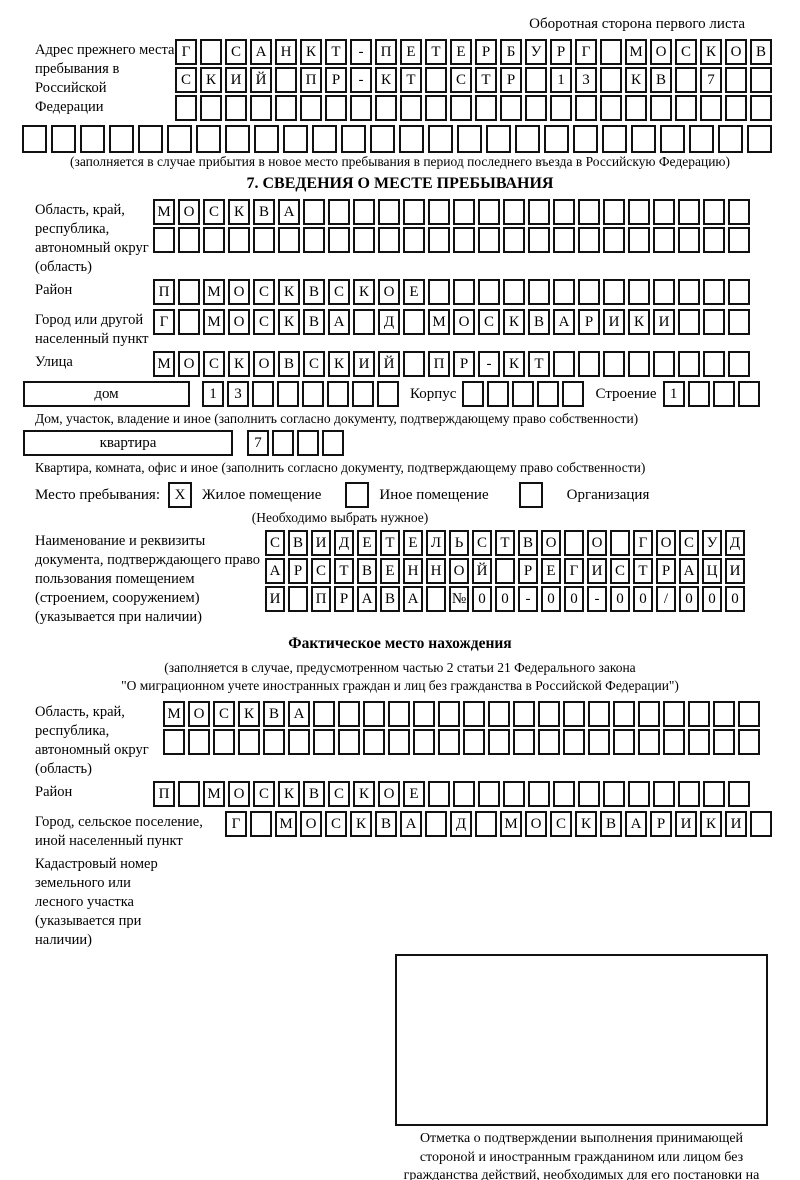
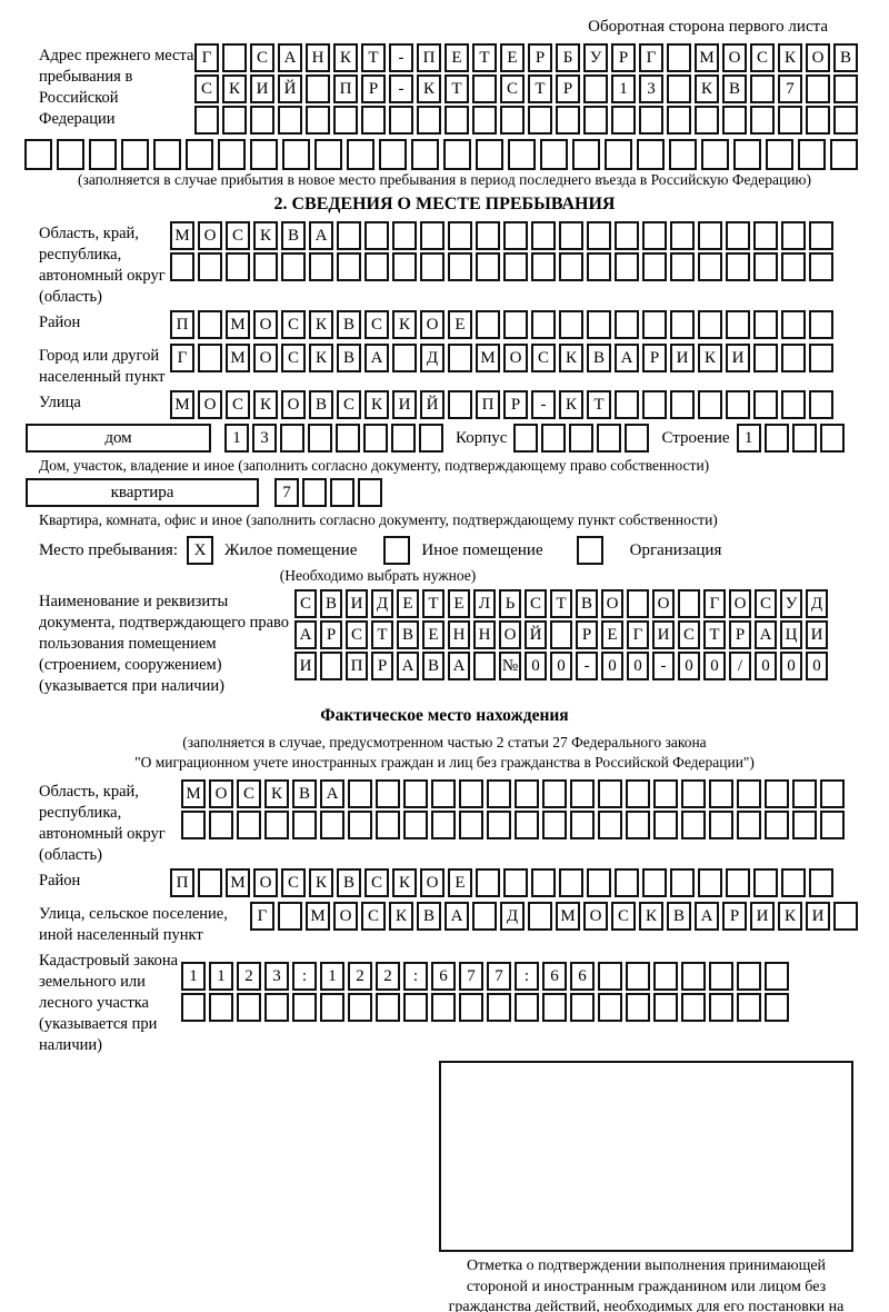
  Оборотная сторона первого листа
  Адрес прежнего места пребывания в Российской Федерации
  Г С А Н К Т - П Е Т Е Р Б У Р Г М О С К О В
  С К И Й П Р - К Т С Т Р 1 3 К В 7
  (заполняется в случае прибытия в новое место пребывания в период последнего въезда в Российскую Федерацию)
- 7. СВЕДЕНИЯ О МЕСТЕ ПРЕБЫВАНИЯ
+ 2. СВЕДЕНИЯ О МЕСТЕ ПРЕБЫВАНИЯ
  Область, край, республика, автономный округ (область)
  М О С К В А
  Район
  П М О С К В С К О Е
  Город или другой населенный пункт
  Г М О С К В А Д М О С К В А Р И К И
  Улица
  М О С К О В С К И Й П Р - К Т
  дом
  1 3
  Корпус
  Строение
  1
  Дом, участок, владение и иное (заполнить согласно документу, подтверждающему право собственности)
  квартира
  7
- Квартира, комната, офис и иное (заполнить согласно документу, подтверждающему право собственности)
+ Квартира, комната, офис и иное (заполнить согласно документу, подтверждающему пункт собственности)
  Место пребывания:
  X
  Жилое помещение
  Иное помещение
  Организация
  (Необходимо выбрать нужное)
  Наименование и реквизиты документа, подтверждающего право пользования помещением (строением, сооружением) (указывается при наличии)
  С В И Д Е Т Е Л Ь С Т В О О Г О С У Д
  А Р С Т В Е Н Н О Й Р Е Г И С Т Р А Ц И
  И П Р А В А № 0 0 - 0 0 - 0 0 / 0 0 0
  Фактическое место нахождения
- (заполняется в случае, предусмотренном частью 2 статьи 21 Федерального закона
+ (заполняется в случае, предусмотренном частью 2 статьи 27 Федерального закона
  "О миграционном учете иностранных граждан и лиц без гражданства в Российской Федерации")
  Область, край, республика, автономный округ (область)
  М О С К В А
  Район
  П М О С К В С К О Е
- Город, сельское поселение, иной населенный пункт
+ Улица, сельское поселение, иной населенный пункт
  Г М О С К В А Д М О С К В А Р И К И
- Кадастровый номер земельного или лесного участка (указывается при наличии)
+ Кадастровый закона земельного или лесного участка (указывается при наличии)
+ 1 1 2 3 : 1 2 2 : 6 7 7 : 6 6
  Отметка о подтверждении выполнения принимающей стороной и иностранным гражданином или лицом без гражданства действий, необходимых для его постановки на
